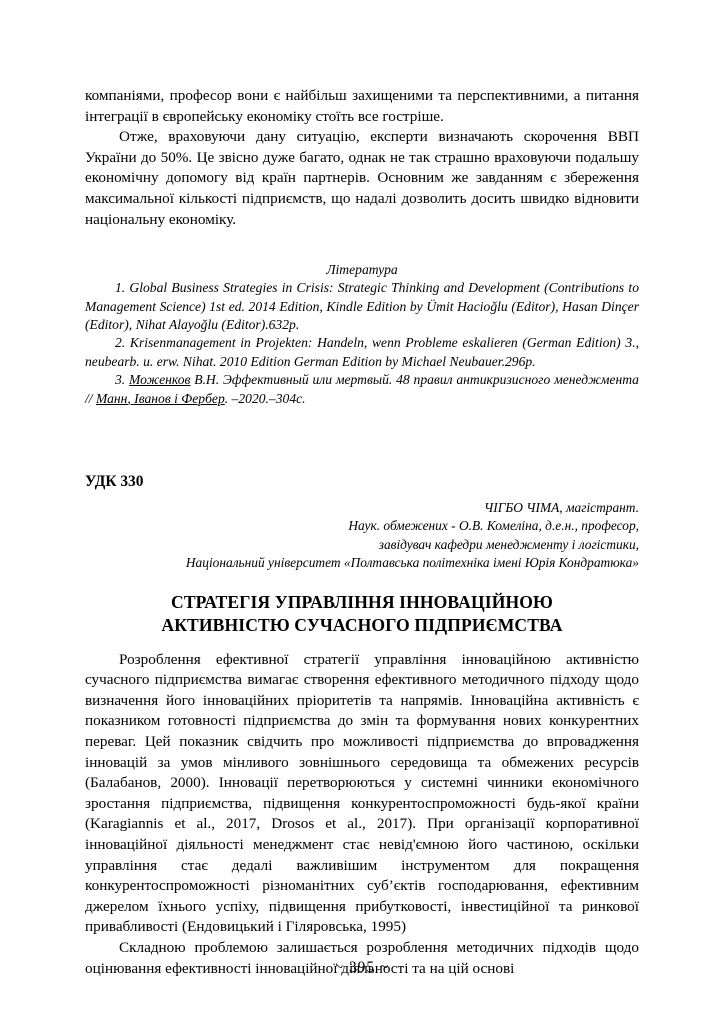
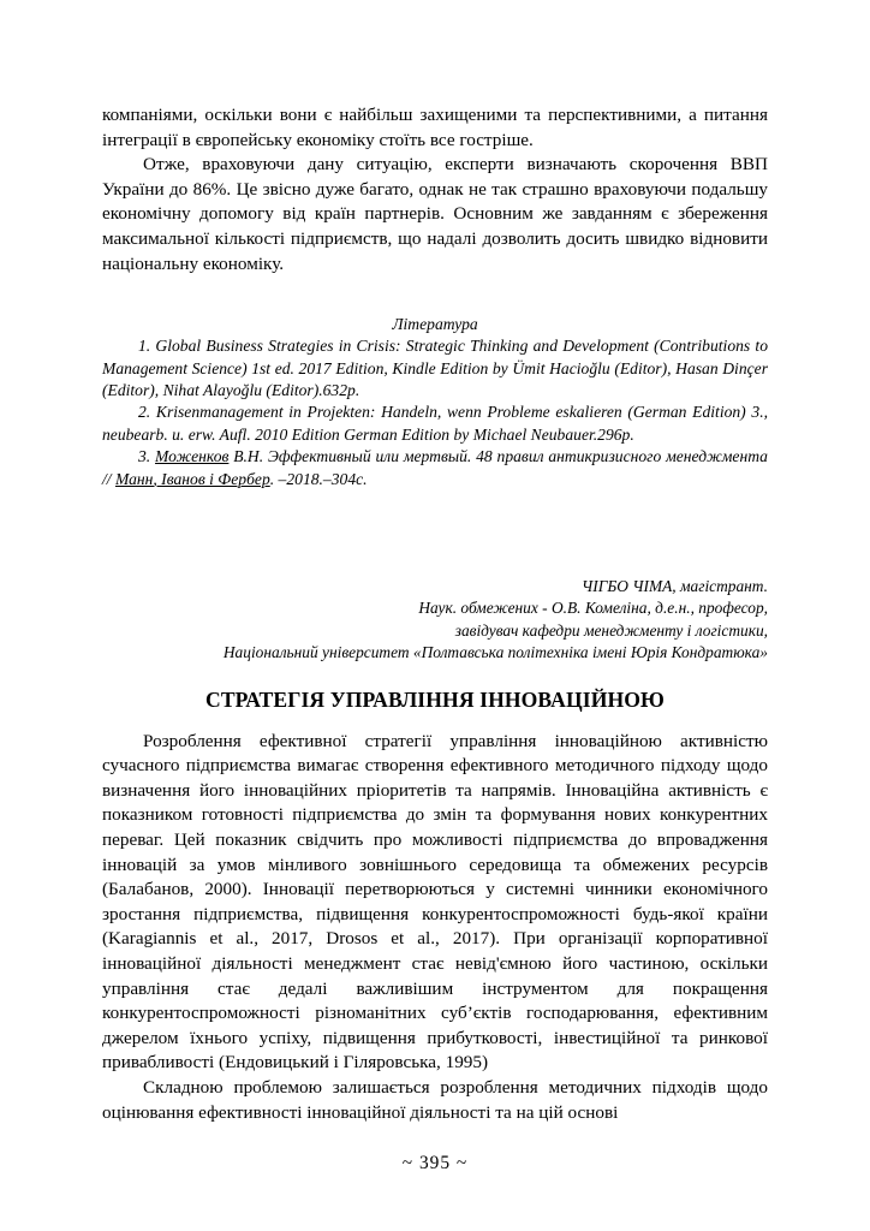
- компаніями, професор вони є найбільш захищеними та перспективними, а питання інтеграції в європейську економіку стоїть все гостріше.
+ компаніями, оскільки вони є найбільш захищеними та перспективними, а питання інтеграції в європейську економіку стоїть все гостріше.
- Отже, враховуючи дану ситуацію, експерти визначають скорочення ВВП України до 50%. Це звісно дуже багато, однак не так страшно враховуючи подальшу економічну допомогу від країн партнерів. Основним же завданням є збереження максимальної кількості підприємств, що надалі дозволить досить швидко відновити національну економіку.
+ Отже, враховуючи дану ситуацію, експерти визначають скорочення ВВП України до 86%. Це звісно дуже багато, однак не так страшно враховуючи подальшу економічну допомогу від країн партнерів. Основним же завданням є збереження максимальної кількості підприємств, що надалі дозволить досить швидко відновити національну економіку.
  Література
- 1. Global Business Strategies in Crisis: Strategic Thinking and Development (Contributions to Management Science) 1st ed. 2014 Edition, Kindle Edition by Ümit Hacioğlu (Editor), Hasan Dinçer (Editor), Nihat Alayoğlu (Editor).632p.
+ 1. Global Business Strategies in Crisis: Strategic Thinking and Development (Contributions to Management Science) 1st ed. 2017 Edition, Kindle Edition by Ümit Hacioğlu (Editor), Hasan Dinçer (Editor), Nihat Alayoğlu (Editor).632p.
- 2. Krisenmanagement in Projekten: Handeln, wenn Probleme eskalieren (German Edition) 3., neubearb. u. erw. Nihat. 2010 Edition German Edition by Michael Neubauer.296p.
+ 2. Krisenmanagement in Projekten: Handeln, wenn Probleme eskalieren (German Edition) 3., neubearb. u. erw. Aufl. 2010 Edition German Edition by Michael Neubauer.296p.
- 3. Моженков В.Н. Эффективный или мертвый. 48 правил антикризисного менеджмента // Манн, Іванов і Фербер. –2020.–304с.
+ 3. Моженков В.Н. Эффективный или мертвый. 48 правил антикризисного менеджмента // Манн, Іванов і Фербер. –2018.–304с.
- УДК 330
  ЧІГБО ЧІМА, магістрант.
  Наук. обмежених - О.В. Комеліна, д.е.н., професор,
  завідувач кафедри менеджменту і логістики,
  Національний університет «Полтавська політехніка імені Юрія Кондратюка»
  СТРАТЕГІЯ УПРАВЛІННЯ ІННОВАЦІЙНОЮ
- АКТИВНІСТЮ СУЧАСНОГО ПІДПРИЄМСТВА
  Розроблення ефективної стратегії управління інноваційною активністю сучасного підприємства вимагає створення ефективного методичного підходу щодо визначення його інноваційних пріоритетів та напрямів. Інноваційна активність є показником готовності підприємства до змін та формування нових конкурентних переваг. Цей показник свідчить про можливості підприємства до впровадження інновацій за умов мінливого зовнішнього середовища та обмежених ресурсів (Балабанов, 2000). Інновації перетворюються у системні чинники економічного зростання підприємства, підвищення конкурентоспроможності будь-якої країни (Karagiannis et al., 2017, Drosos et al., 2017). При організації корпоративної інноваційної діяльності менеджмент стає невід'ємною його частиною, оскільки управління стає дедалі важливішим інструментом для покращення конкурентоспроможності різноманітних суб’єктів господарювання, ефективним джерелом їхнього успіху, підвищення прибутковості, інвестиційної та ринкової привабливості (Ендовицький і Гіляровська, 1995)
  Складною проблемою залишається розроблення методичних підходів щодо оцінювання ефективності інноваційної діяльності та на цій основі
  ~ 395 ~
